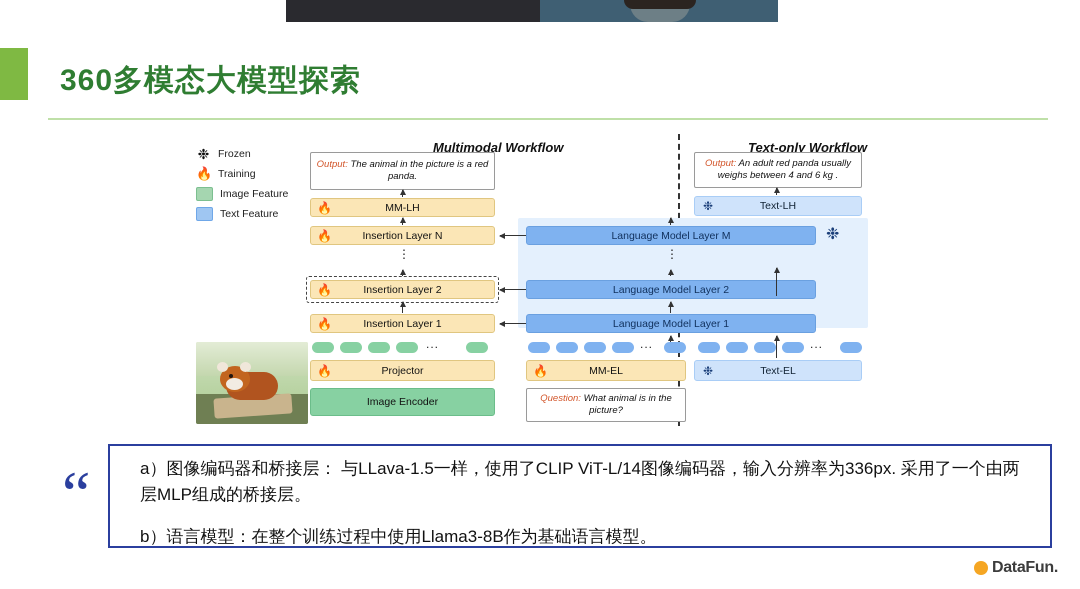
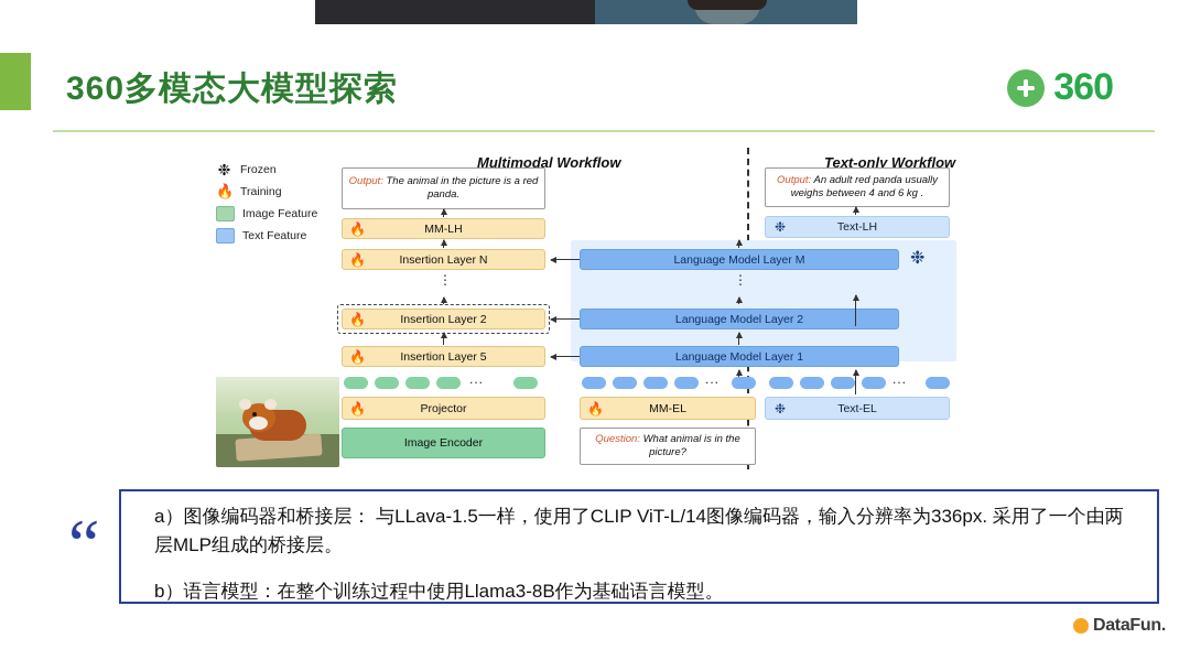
  360多模态大模型探索
+ 360
  Multimodal Workflow
  Text-only Workflow
  ❉
  Frozen
  🔥
  Training
  Image Feature
  Text Feature
  Output: The animal in the picture is a red panda.
  🔥
  MM-LH
  🔥
  Insertion Layer N
  ⋮
  🔥
  Insertion Layer 2
  🔥
- Insertion Layer 1
+ Insertion Layer 5
  ...
  🔥
  Projector
  Image Encoder
  Language Model Layer M
  ❉
  ⋮
  Language Model Layer 2
  Language Model Layer 1
  ...
  🔥
  MM-EL
  Question: What animal is in the picture?
  Output: An adult red panda usually weighs between 4 and 6 kg .
  ❉
  Text-LH
  ...
  ❉
  Text-EL
  “
  a）图像编码器和桥接层： 与LLava-1.5一样，使用了CLIP ViT-L/14图像编码器，输入分辨率为336px. 采用了一个由两层MLP组成的桥接层。
  b）语言模型：在整个训练过程中使用Llama3-8B作为基础语言模型。
  DataFun.
